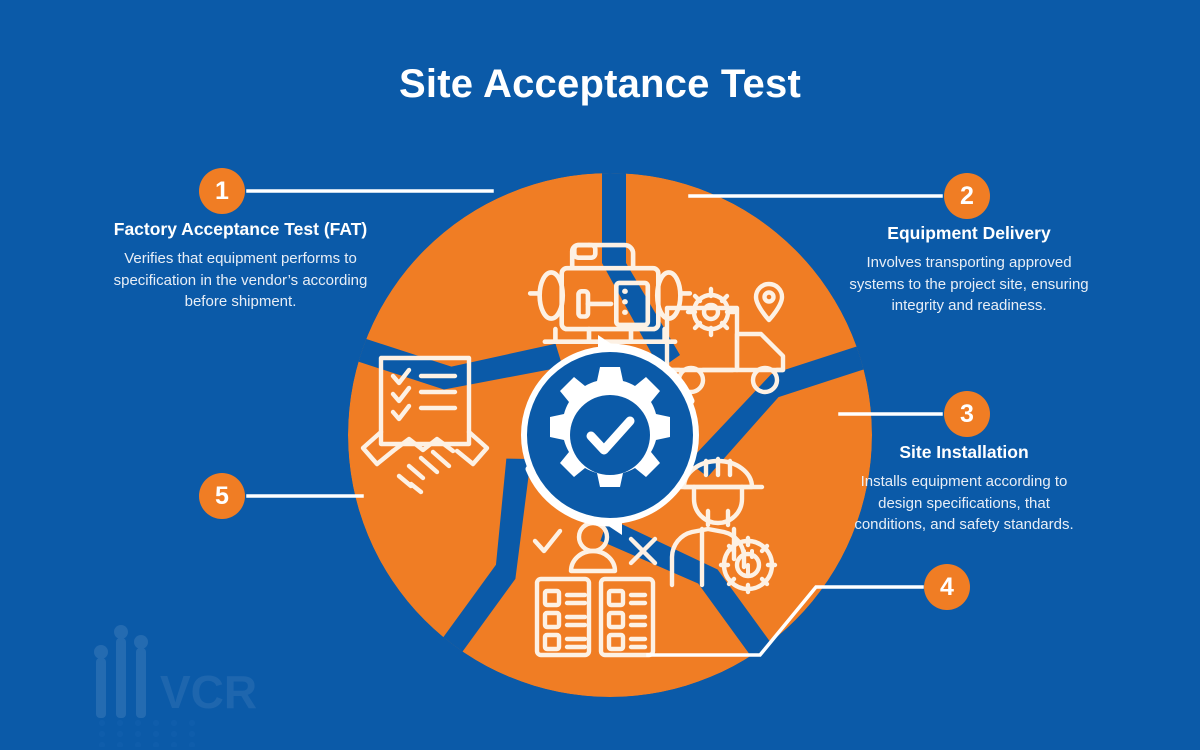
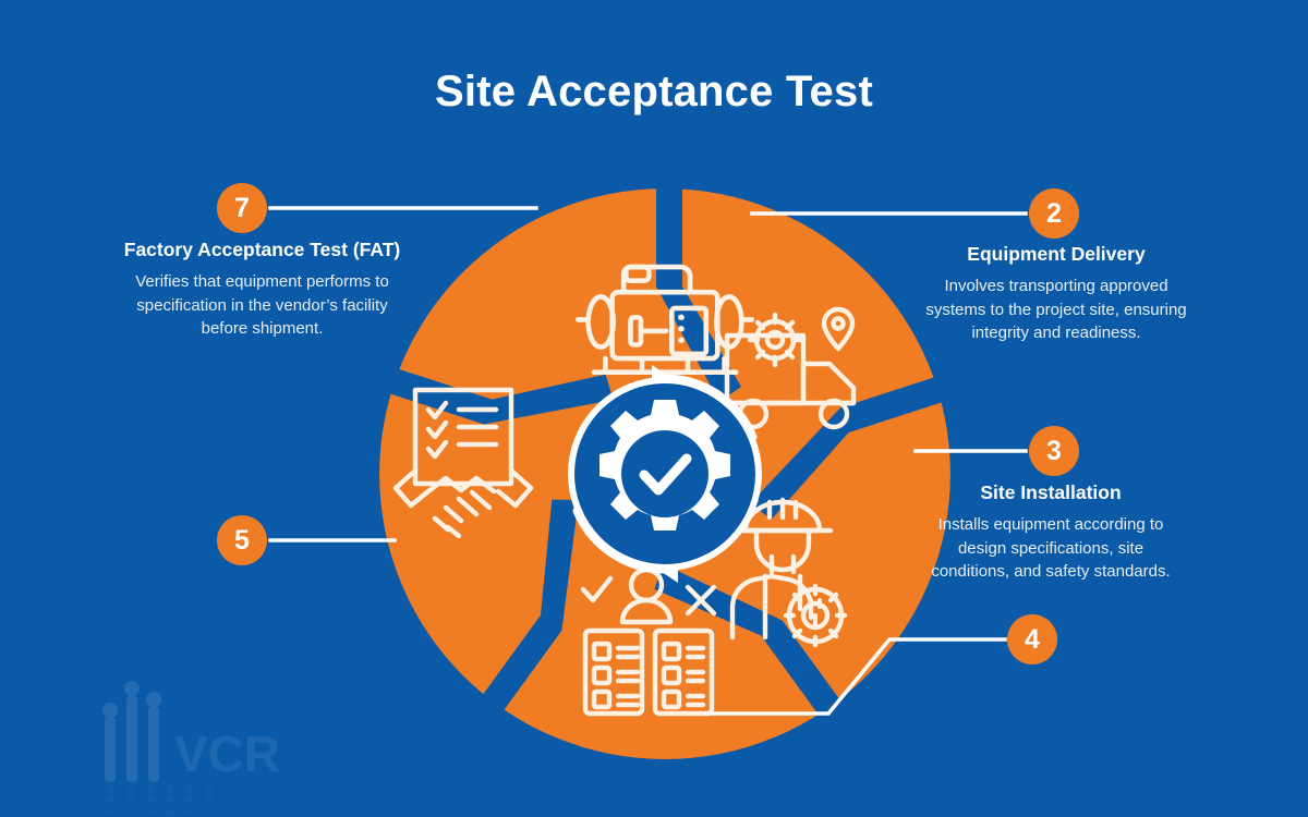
  Site Acceptance Test
- 1
+ 7
  2
  3
  4
  5
  Factory Acceptance Test (FAT)
- Verifies that equipment performs to specification in the vendor’s according before shipment.
+ Verifies that equipment performs to specification in the vendor’s facility before shipment.
  Equipment Delivery
  Involves transporting approved systems to the project site, ensuring integrity and readiness.
  Site Installation
- Installs equipment according to design specifications, that conditions, and safety standards.
+ Installs equipment according to design specifications, site conditions, and safety standards.
